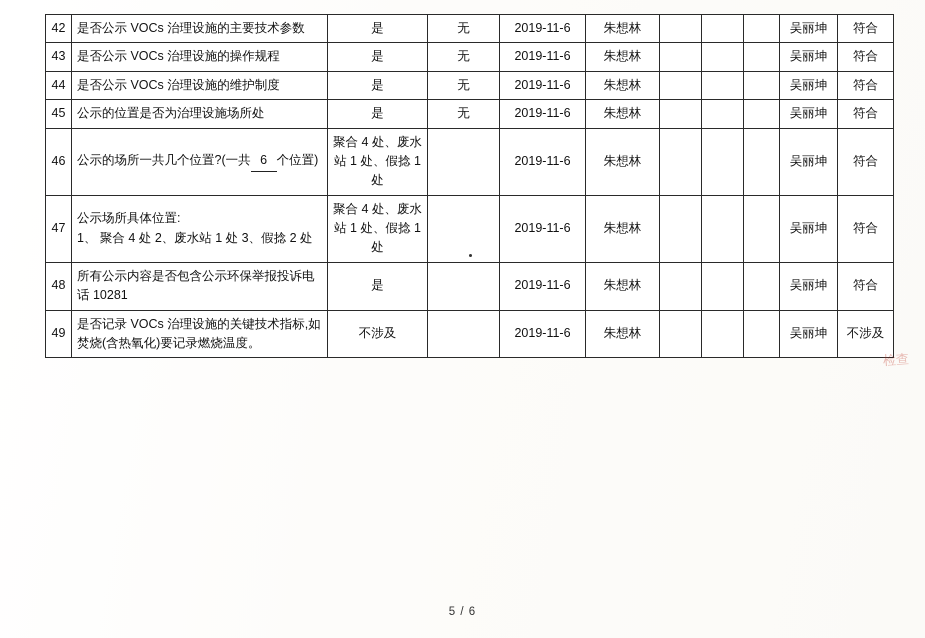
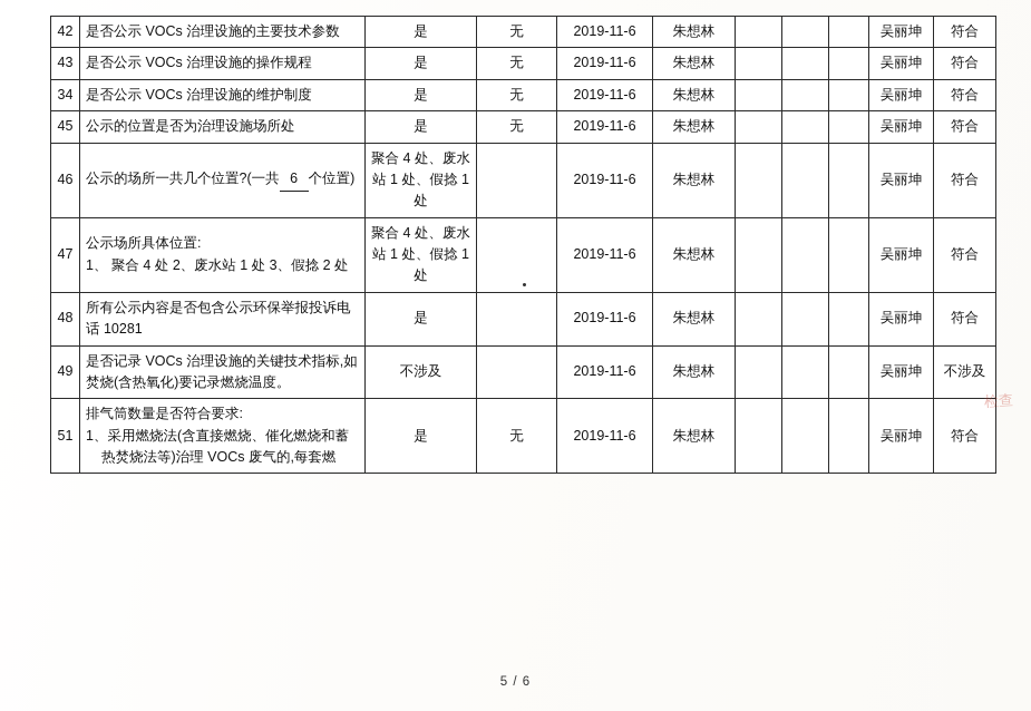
  42	是否公示 VOCs 治理设施的主要技术参数	是	无	2019-11-6	朱想林				吴丽坤	符合
  43	是否公示 VOCs 治理设施的操作规程	是	无	2019-11-6	朱想林				吴丽坤	符合
- 44	是否公示 VOCs 治理设施的维护制度	是	无	2019-11-6	朱想林				吴丽坤	符合
+ 34	是否公示 VOCs 治理设施的维护制度	是	无	2019-11-6	朱想林				吴丽坤	符合
  45	公示的位置是否为治理设施场所处	是	无	2019-11-6	朱想林				吴丽坤	符合
  46	公示的场所一共几个位置?(一共 6 个位置)	聚合 4 处、废水站 1 处、假捻 1 处		2019-11-6	朱想林				吴丽坤	符合
  47	公示场所具体位置: 1、 聚合 4 处 2、废水站 1 处 3、假捻 2 处	聚合 4 处、废水站 1 处、假捻 1 处		2019-11-6	朱想林				吴丽坤	符合
  48	所有公示内容是否包含公示环保举报投诉电话 10281	是		2019-11-6	朱想林				吴丽坤	符合
  49	是否记录 VOCs 治理设施的关键技术指标,如焚烧(含热氧化)要记录燃烧温度。	不涉及		2019-11-6	朱想林				吴丽坤	不涉及
+ 51	排气筒数量是否符合要求: 1、采用燃烧法(含直接燃烧、催化燃烧和蓄 热焚烧法等)治理 VOCs 废气的,每套燃	是	无	2019-11-6	朱想林				吴丽坤	符合
  5 / 6
